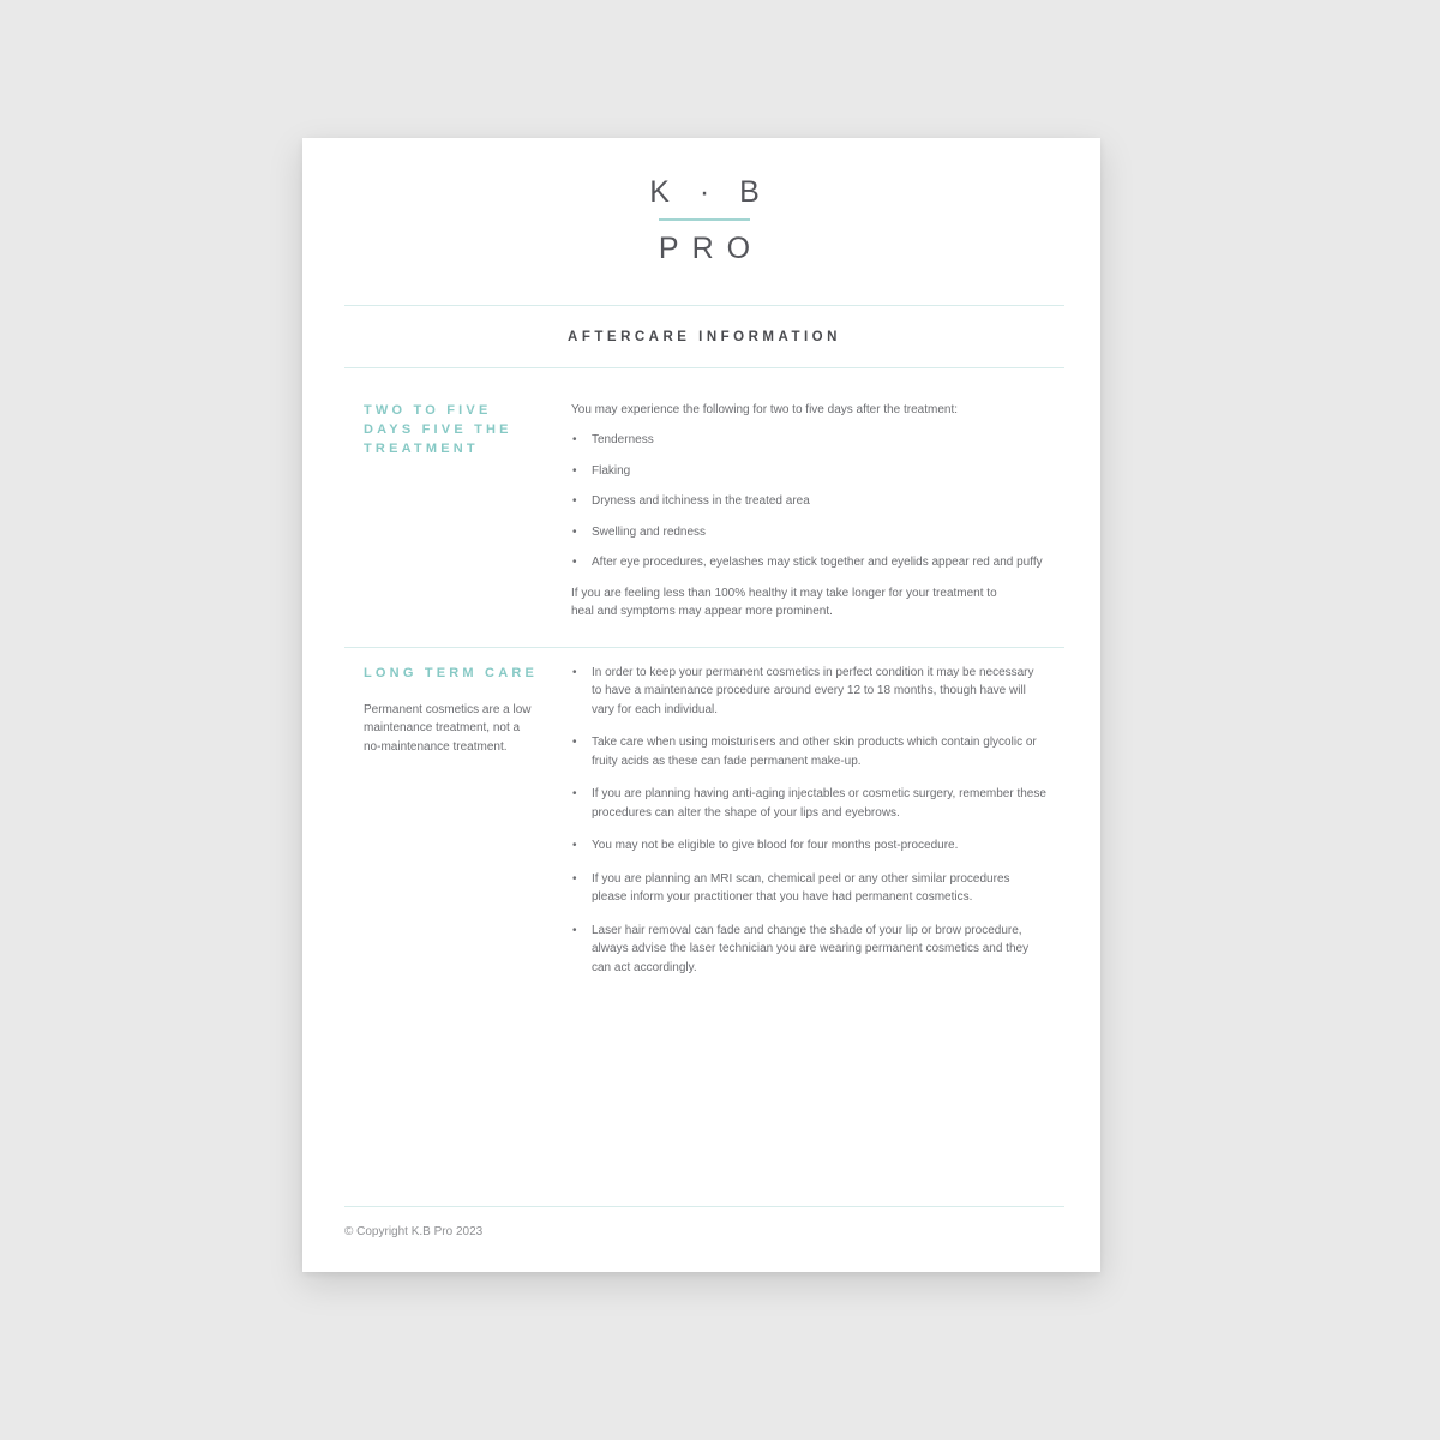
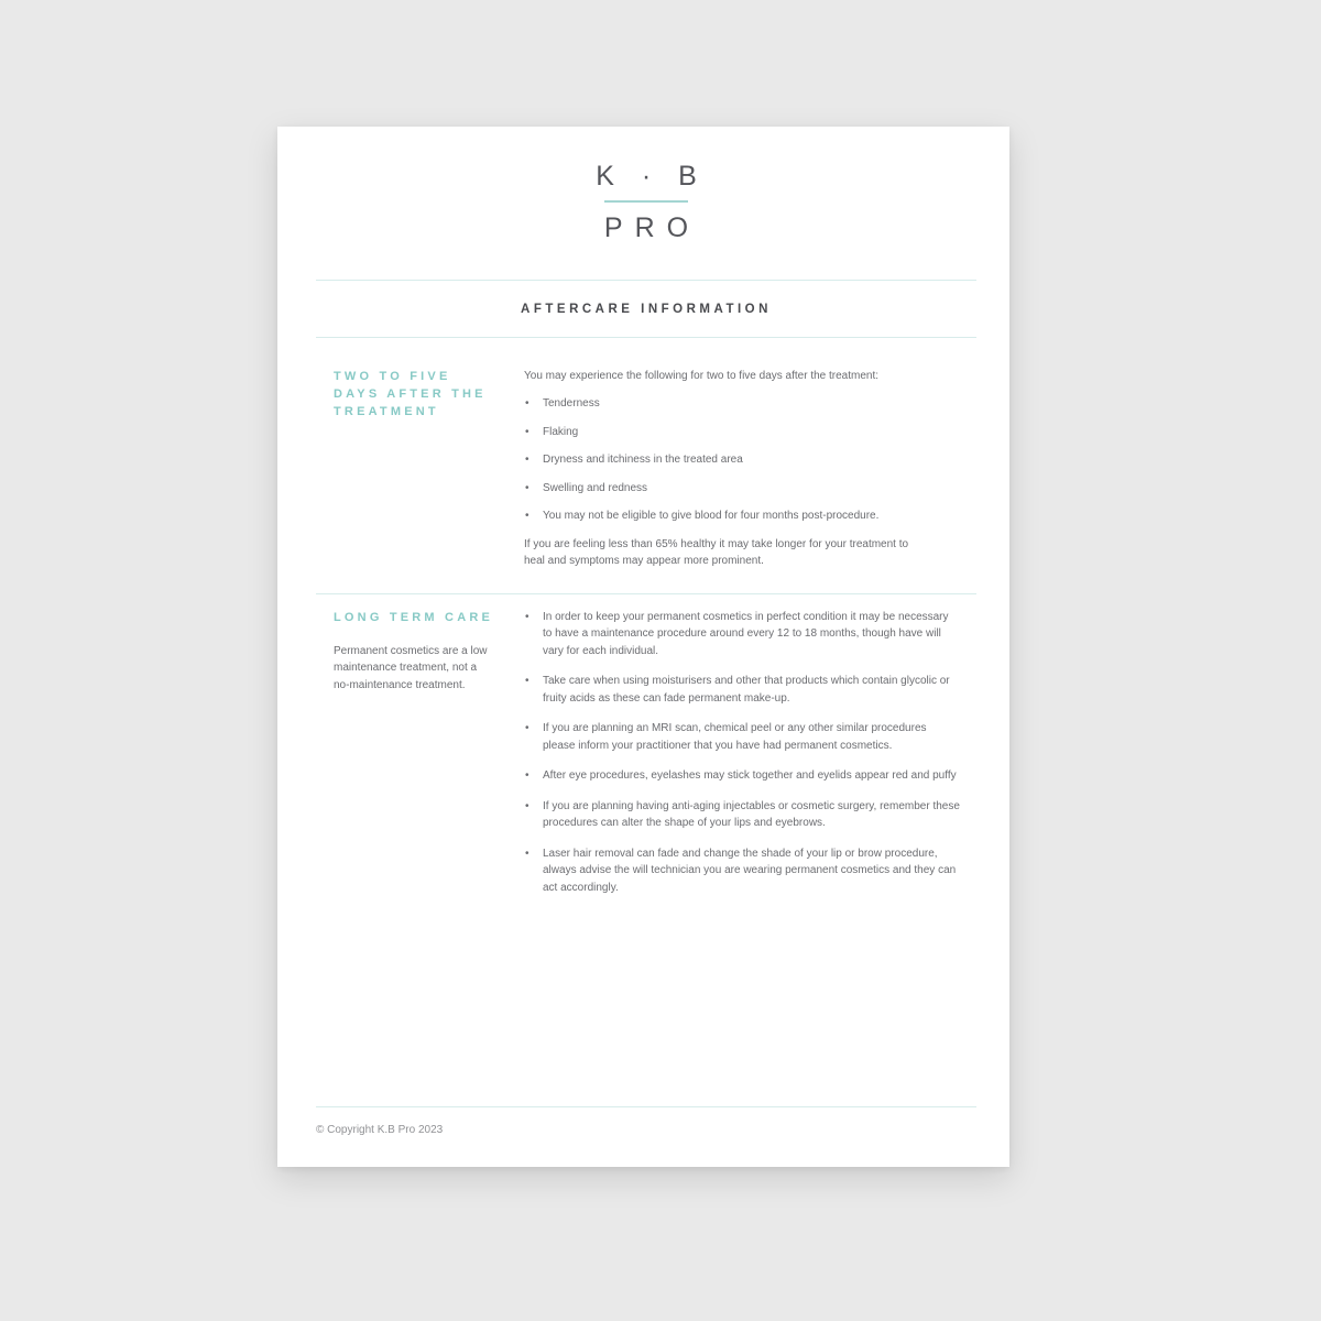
  K · B
  PRO
  AFTERCARE INFORMATION
- TWO TO FIVE DAYS FIVE THE TREATMENT
+ TWO TO FIVE DAYS AFTER THE TREATMENT
  You may experience the following for two to five days after the treatment:
  Tenderness
  Flaking
  Dryness and itchiness in the treated area
  Swelling and redness
- After eye procedures, eyelashes may stick together and eyelids appear red and puffy
+ You may not be eligible to give blood for four months post-procedure.
- If you are feeling less than 100% healthy it may take longer for your treatment to heal and symptoms may appear more prominent.
+ If you are feeling less than 65% healthy it may take longer for your treatment to heal and symptoms may appear more prominent.
  LONG TERM CARE
  Permanent cosmetics are a low maintenance treatment, not a no-maintenance treatment.
  In order to keep your permanent cosmetics in perfect condition it may be necessary to have a maintenance procedure around every 12 to 18 months, though have will vary for each individual.
- Take care when using moisturisers and other skin products which contain glycolic or fruity acids as these can fade permanent make-up.
+ Take care when using moisturisers and other that products which contain glycolic or fruity acids as these can fade permanent make-up.
- If you are planning having anti-aging injectables or cosmetic surgery, remember these procedures can alter the shape of your lips and eyebrows.
+ If you are planning an MRI scan, chemical peel or any other similar procedures please inform your practitioner that you have had permanent cosmetics.
- You may not be eligible to give blood for four months post-procedure.
+ After eye procedures, eyelashes may stick together and eyelids appear red and puffy
- If you are planning an MRI scan, chemical peel or any other similar procedures please inform your practitioner that you have had permanent cosmetics.
+ If you are planning having anti-aging injectables or cosmetic surgery, remember these procedures can alter the shape of your lips and eyebrows.
- Laser hair removal can fade and change the shade of your lip or brow procedure, always advise the laser technician you are wearing permanent cosmetics and they can act accordingly.
+ Laser hair removal can fade and change the shade of your lip or brow procedure, always advise the will technician you are wearing permanent cosmetics and they can act accordingly.
  © Copyright K.B Pro 2023
